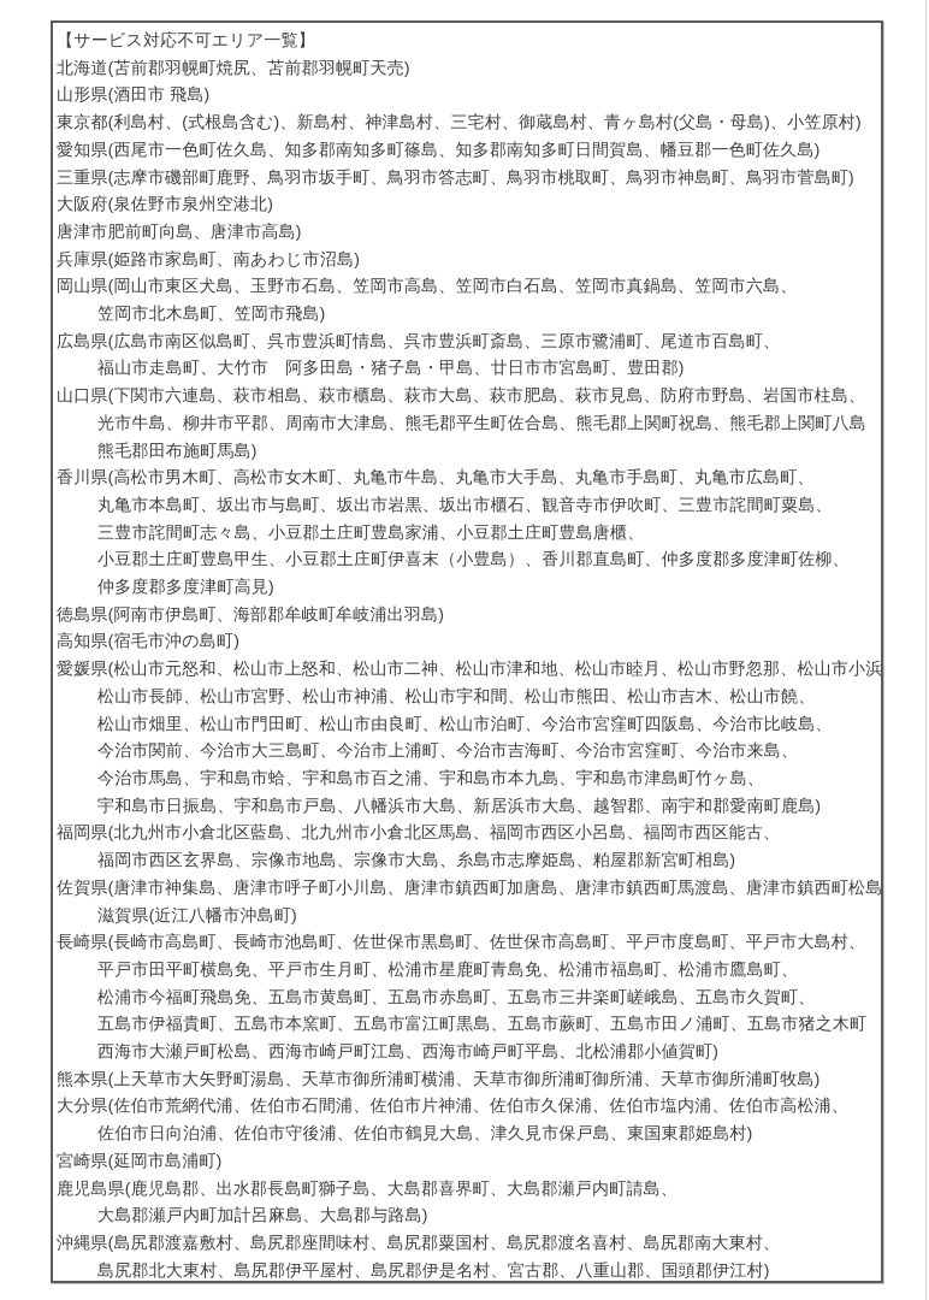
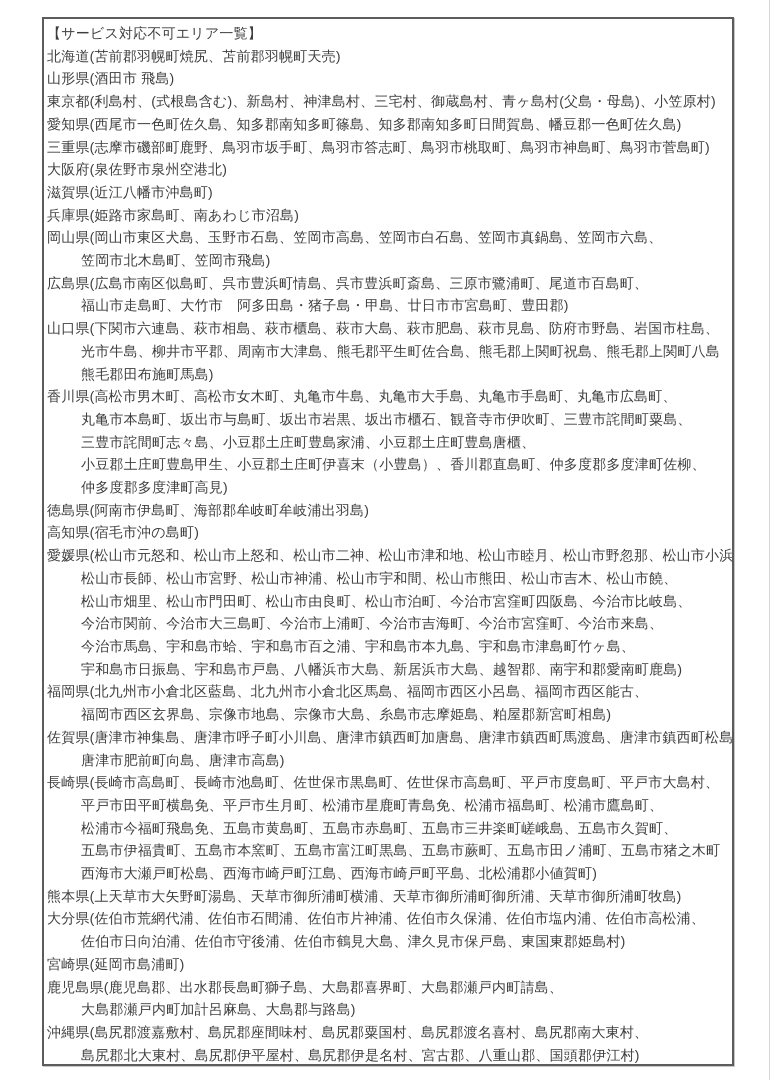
  【サービス対応不可エリア一覧】
  北海道(苫前郡羽幌町焼尻、苫前郡羽幌町天売)
  山形県(酒田市 飛島)
  東京都(利島村、(式根島含む)、新島村、神津島村、三宅村、御蔵島村、青ヶ島村(父島・母島)、小笠原村)
  愛知県(西尾市一色町佐久島、知多郡南知多町篠島、知多郡南知多町日間賀島、幡豆郡一色町佐久島)
  三重県(志摩市磯部町鹿野、鳥羽市坂手町、鳥羽市答志町、鳥羽市桃取町、鳥羽市神島町、鳥羽市菅島町)
  大阪府(泉佐野市泉州空港北)
- 唐津市肥前町向島、唐津市高島)
+ 滋賀県(近江八幡市沖島町)
  兵庫県(姫路市家島町、南あわじ市沼島)
  岡山県(岡山市東区犬島、玉野市石島、笠岡市高島、笠岡市白石島、笠岡市真鍋島、笠岡市六島、
  笠岡市北木島町、笠岡市飛島)
  広島県(広島市南区似島町、呉市豊浜町情島、呉市豊浜町斎島、三原市鷺浦町、尾道市百島町、
  福山市走島町、大竹市 阿多田島・猪子島・甲島、廿日市市宮島町、豊田郡)
  山口県(下関市六連島、萩市相島、萩市櫃島、萩市大島、萩市肥島、萩市見島、防府市野島、岩国市柱島、
  光市牛島、柳井市平郡、周南市大津島、熊毛郡平生町佐合島、熊毛郡上関町祝島、熊毛郡上関町八島
  熊毛郡田布施町馬島)
  香川県(高松市男木町、高松市女木町、丸亀市牛島、丸亀市大手島、丸亀市手島町、丸亀市広島町、
  丸亀市本島町、坂出市与島町、坂出市岩黒、坂出市櫃石、観音寺市伊吹町、三豊市詫間町粟島、
  三豊市詫間町志々島、小豆郡土庄町豊島家浦、小豆郡土庄町豊島唐櫃、
  小豆郡土庄町豊島甲生、小豆郡土庄町伊喜末（小豊島）、香川郡直島町、仲多度郡多度津町佐柳、
  仲多度郡多度津町高見)
  徳島県(阿南市伊島町、海部郡牟岐町牟岐浦出羽島)
  高知県(宿毛市沖の島町)
  愛媛県(松山市元怒和、松山市上怒和、松山市二神、松山市津和地、松山市睦月、松山市野忽那、松山市小浜
  松山市長師、松山市宮野、松山市神浦、松山市宇和間、松山市熊田、松山市吉木、松山市饒、
  松山市畑里、松山市門田町、松山市由良町、松山市泊町、今治市宮窪町四阪島、今治市比岐島、
  今治市関前、今治市大三島町、今治市上浦町、今治市吉海町、今治市宮窪町、今治市来島、
  今治市馬島、宇和島市蛤、宇和島市百之浦、宇和島市本九島、宇和島市津島町竹ヶ島、
  宇和島市日振島、宇和島市戸島、八幡浜市大島、新居浜市大島、越智郡、南宇和郡愛南町鹿島)
  福岡県(北九州市小倉北区藍島、北九州市小倉北区馬島、福岡市西区小呂島、福岡市西区能古、
  福岡市西区玄界島、宗像市地島、宗像市大島、糸島市志摩姫島、粕屋郡新宮町相島)
  佐賀県(唐津市神集島、唐津市呼子町小川島、唐津市鎮西町加唐島、唐津市鎮西町馬渡島、唐津市鎮西町松島
- 滋賀県(近江八幡市沖島町)
+ 唐津市肥前町向島、唐津市高島)
  長崎県(長崎市高島町、長崎市池島町、佐世保市黒島町、佐世保市高島町、平戸市度島町、平戸市大島村、
  平戸市田平町横島免、平戸市生月町、松浦市星鹿町青島免、松浦市福島町、松浦市鷹島町、
  松浦市今福町飛島免、五島市黄島町、五島市赤島町、五島市三井楽町嵯峨島、五島市久賀町、
  五島市伊福貴町、五島市本窯町、五島市富江町黒島、五島市蕨町、五島市田ノ浦町、五島市猪之木町
  西海市大瀬戸町松島、西海市崎戸町江島、西海市崎戸町平島、北松浦郡小値賀町)
  熊本県(上天草市大矢野町湯島、天草市御所浦町横浦、天草市御所浦町御所浦、天草市御所浦町牧島)
  大分県(佐伯市荒網代浦、佐伯市石間浦、佐伯市片神浦、佐伯市久保浦、佐伯市塩内浦、佐伯市高松浦、
  佐伯市日向泊浦、佐伯市守後浦、佐伯市鶴見大島、津久見市保戸島、東国東郡姫島村)
  宮崎県(延岡市島浦町)
  鹿児島県(鹿児島郡、出水郡長島町獅子島、大島郡喜界町、大島郡瀬戸内町請島、
  大島郡瀬戸内町加計呂麻島、大島郡与路島)
  沖縄県(島尻郡渡嘉敷村、島尻郡座間味村、島尻郡粟国村、島尻郡渡名喜村、島尻郡南大東村、
  島尻郡北大東村、島尻郡伊平屋村、島尻郡伊是名村、宮古郡、八重山郡、国頭郡伊江村)
